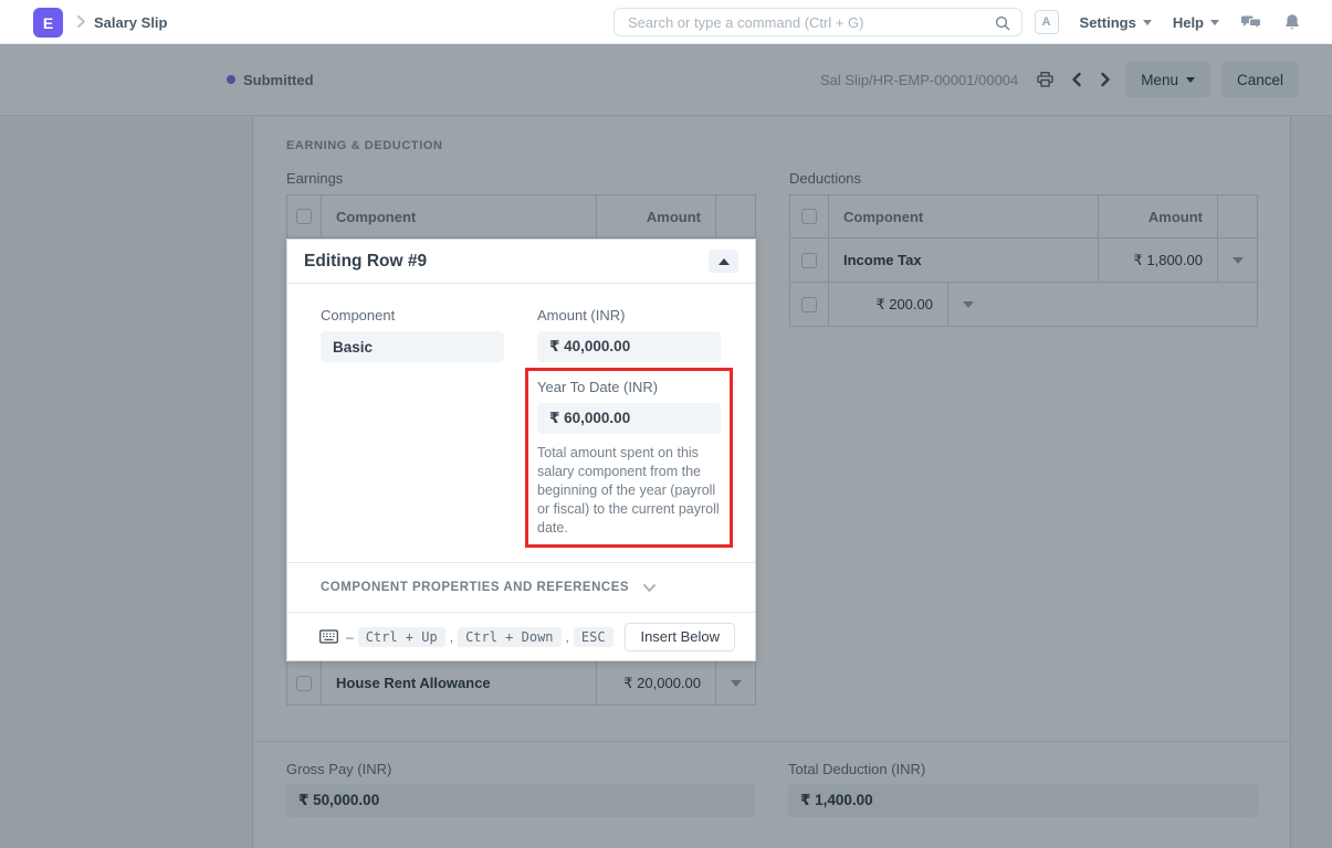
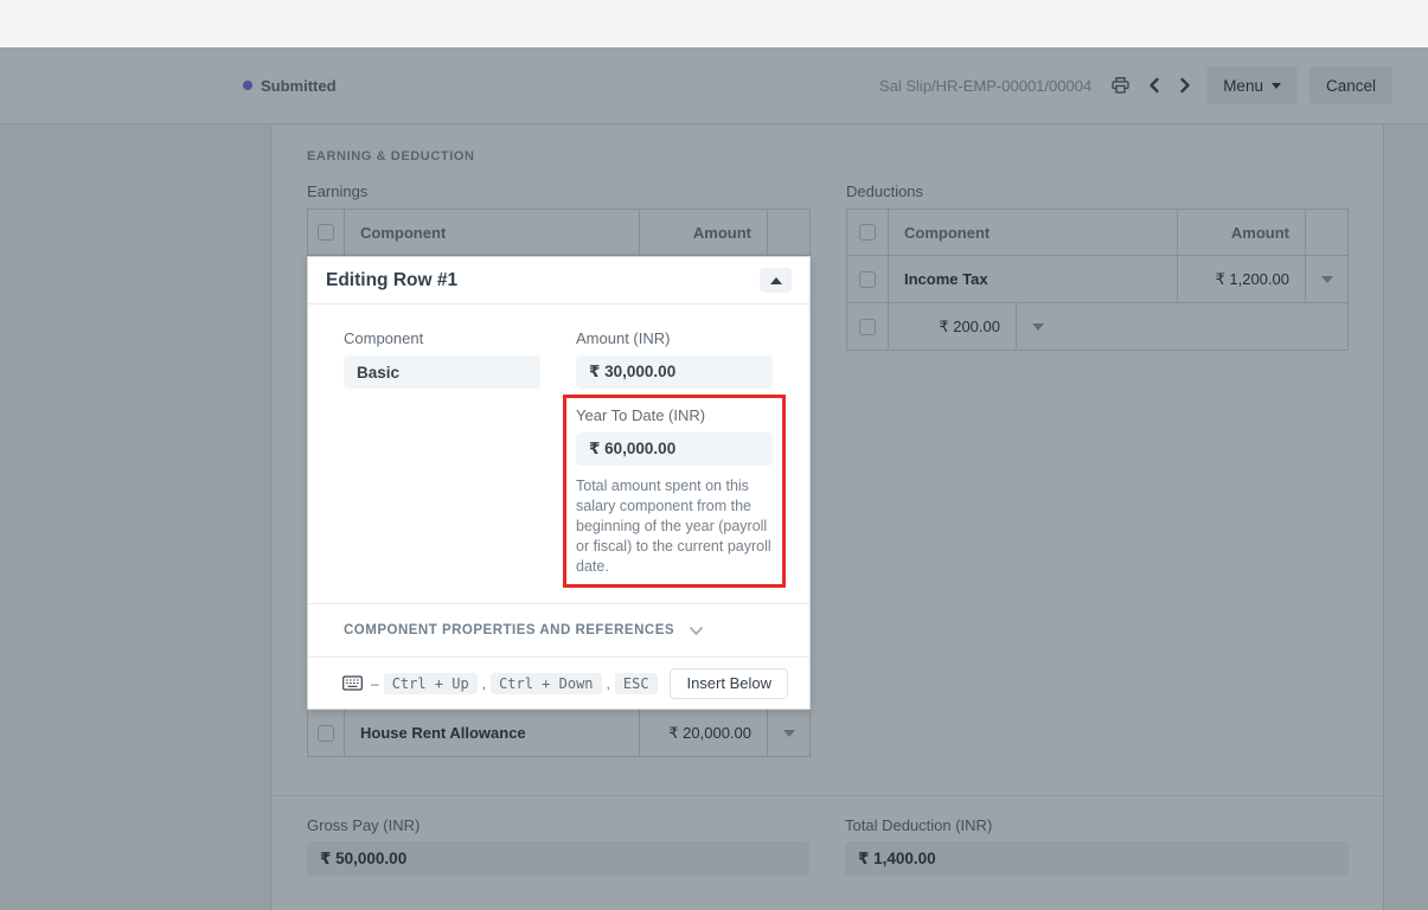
- E
- Salary Slip
- Search or type a command (Ctrl + G)
- A
- Settings
- Help
  Submitted
  Sal Slip/HR-EMP-00001/00004
  Menu
  Cancel
  EARNING & DEDUCTION
  Earnings
  Component
  Amount
- Editing Row #9
+ Editing Row #1
  Component
  Basic
  Amount (INR)
- ₹ 40,000.00
+ ₹ 30,000.00
  Year To Date (INR)
  ₹ 60,000.00
  Total amount spent on this salary component from the beginning of the year (payroll or fiscal) to the current payroll date.
  COMPONENT PROPERTIES AND REFERENCES
  –
  Ctrl + Up
  ,
  Ctrl + Down
  ,
  ESC
  Insert Below
  House Rent Allowance
  ₹ 20,000.00
  Deductions
  Component
  Amount
  Income Tax
- ₹ 1,800.00
+ ₹ 1,200.00
  ₹ 200.00
  Gross Pay (INR)
  ₹ 50,000.00
  Total Deduction (INR)
  ₹ 1,400.00
